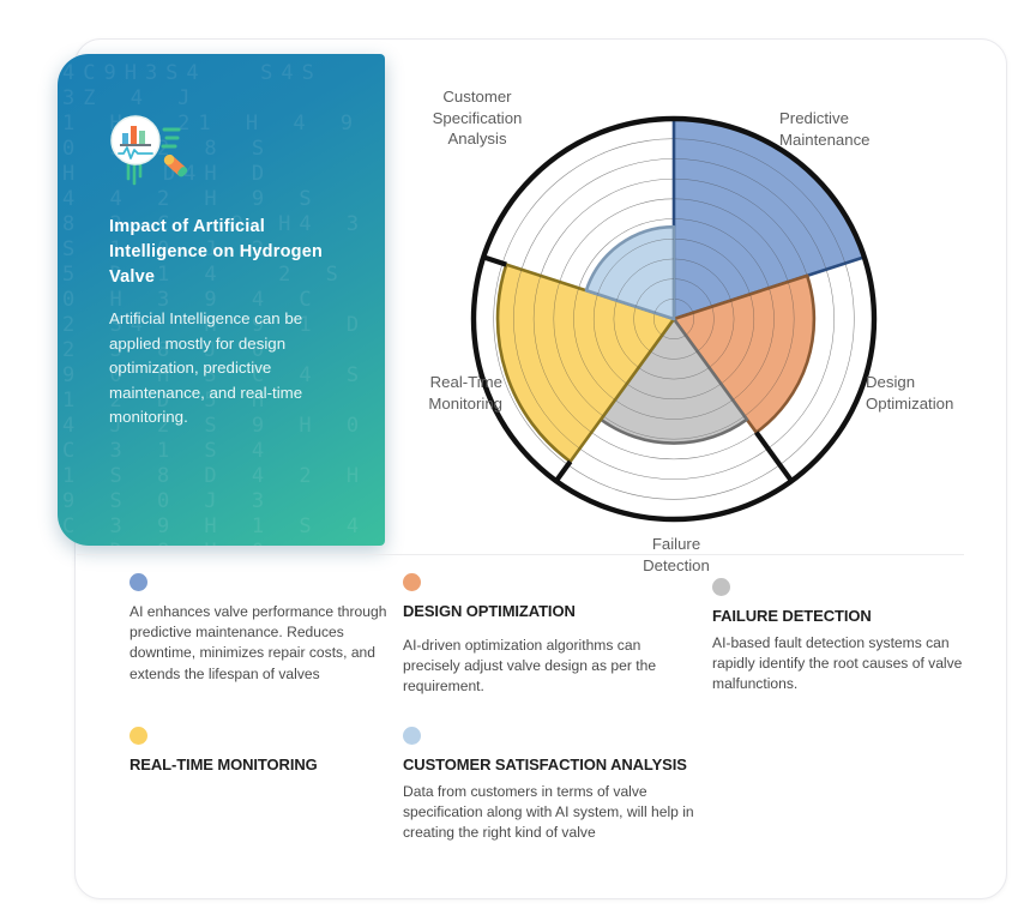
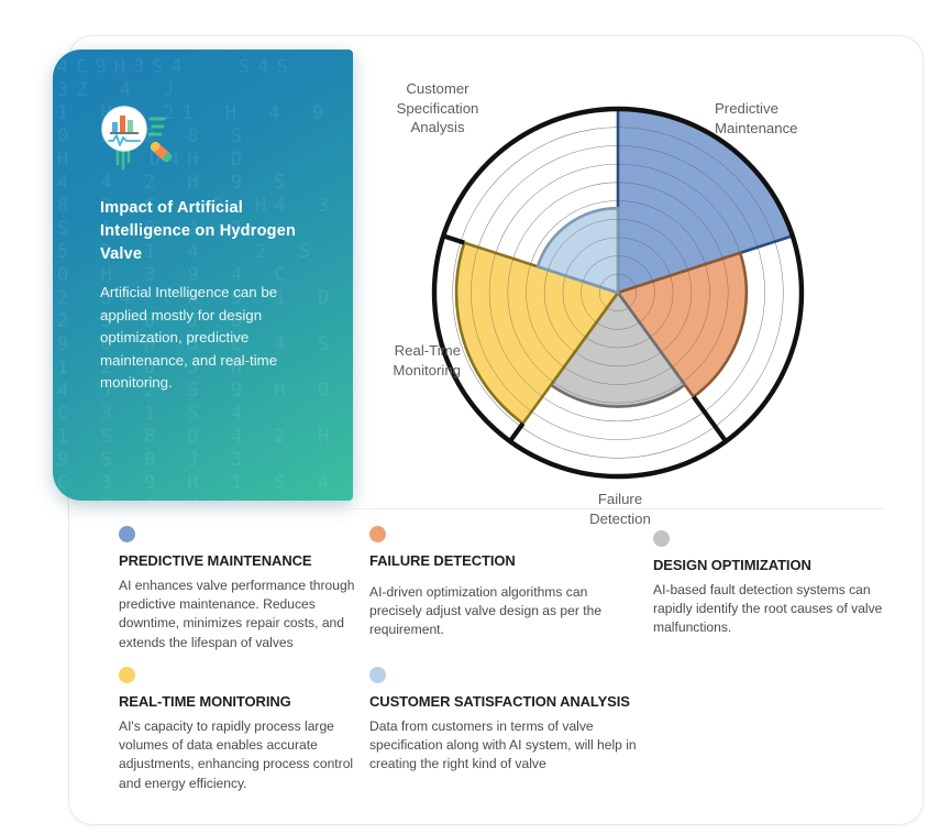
  4C9H3S4 S4S
  1 21 H 4 9 0 2 8 S
  H D4H D 4 4 2 H 9 S
  8 2 C 9 H4 3 S 1 0 J 2
  5 D 1 4 2 S 0 H 3 9 4 C
  2 S4 H 9 1 D 2 S 8 J 0
  9 0 H 3 C 4 S 1 2 D 5 H
  4 J 2 S 9 H 0 C 3 1 S 4
  1 S 8 D 4 2 H 9 S 0 J 3
  Impact of Artificial Intelligence on Hydrogen Valve
  Artificial Intelligence can be applied mostly for design optimization, predictive maintenance, and real-time monitoring.
  Predictive
  Maintenance
- Design
- Optimization
  Failure
  Detection
  Real-Time
  Monitoring
  Customer
  Specification
  Analysis
+ PREDICTIVE MAINTENANCE
  AI enhances valve performance through predictive maintenance. Reduces downtime, minimizes repair costs, and extends the lifespan of valves
- DESIGN OPTIMIZATION
+ FAILURE DETECTION
  AI-driven optimization algorithms can precisely adjust valve design as per the requirement.
- FAILURE DETECTION
+ DESIGN OPTIMIZATION
  AI-based fault detection systems can rapidly identify the root causes of valve malfunctions.
  REAL-TIME MONITORING
+ AI's capacity to rapidly process large volumes of data enables accurate adjustments, enhancing process control and energy efficiency.
  CUSTOMER SATISFACTION ANALYSIS
  Data from customers in terms of valve specification along with AI system, will help in creating the right kind of valve
